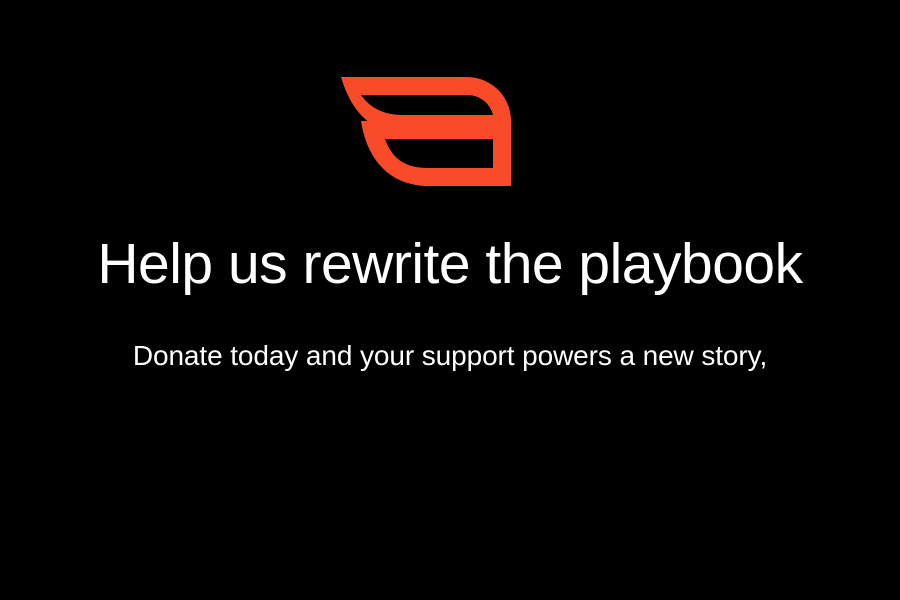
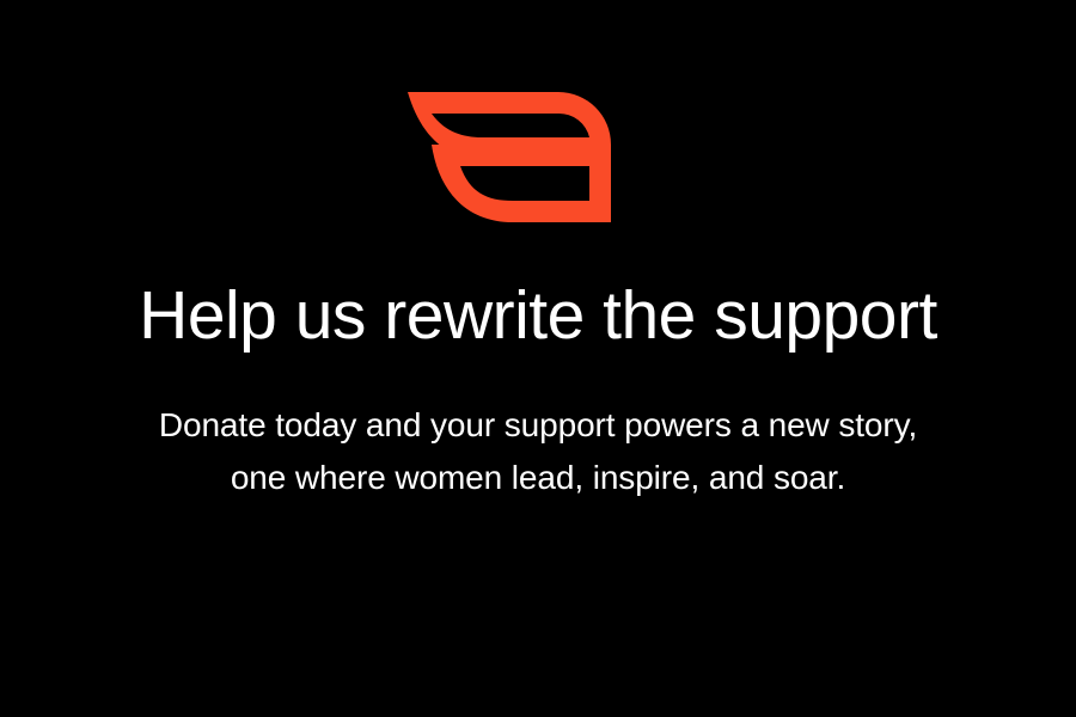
- Help us rewrite the playbook
+ Help us rewrite the support
  Donate today and your support powers a new story,
+ one where women lead, inspire, and soar.
